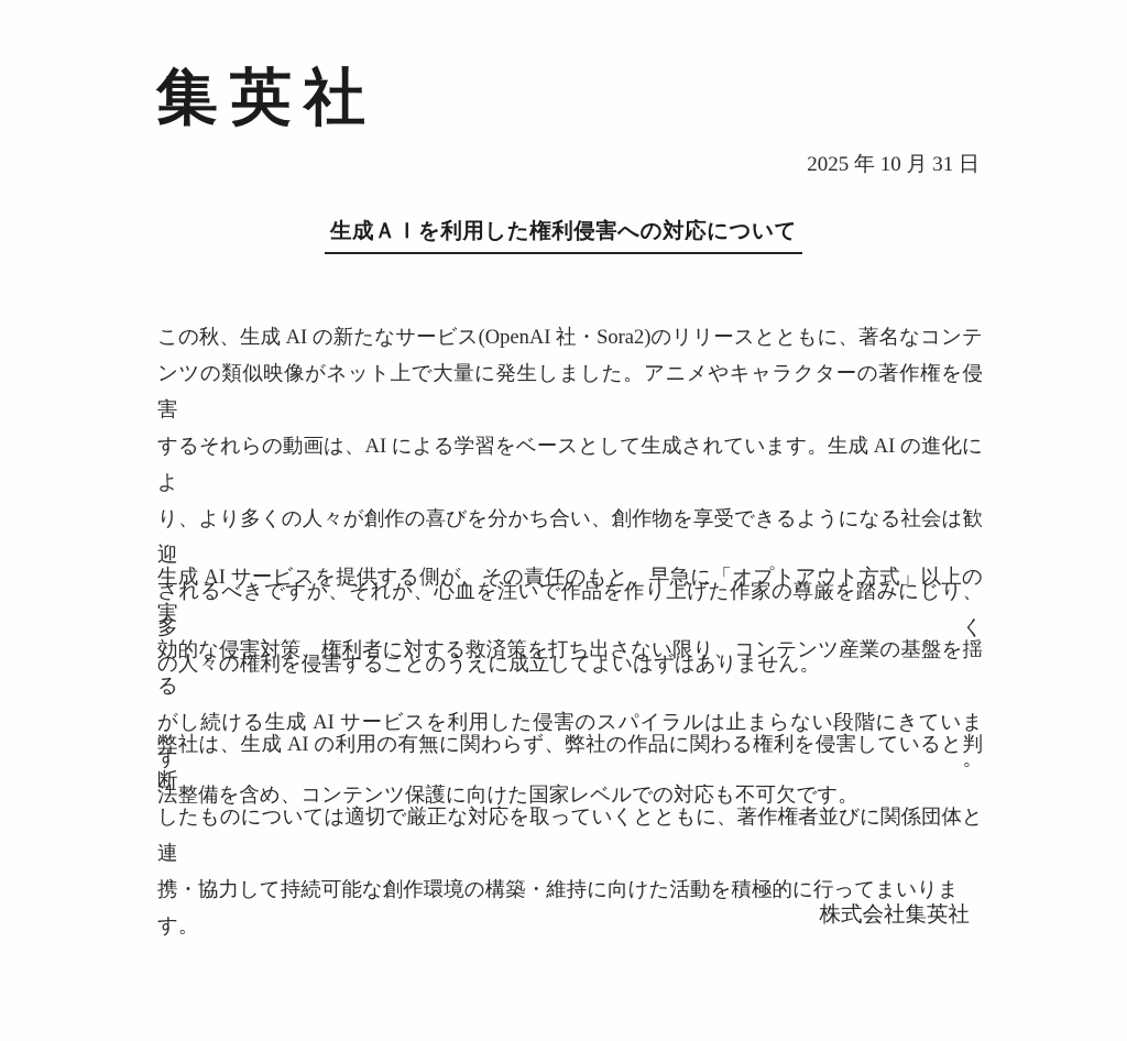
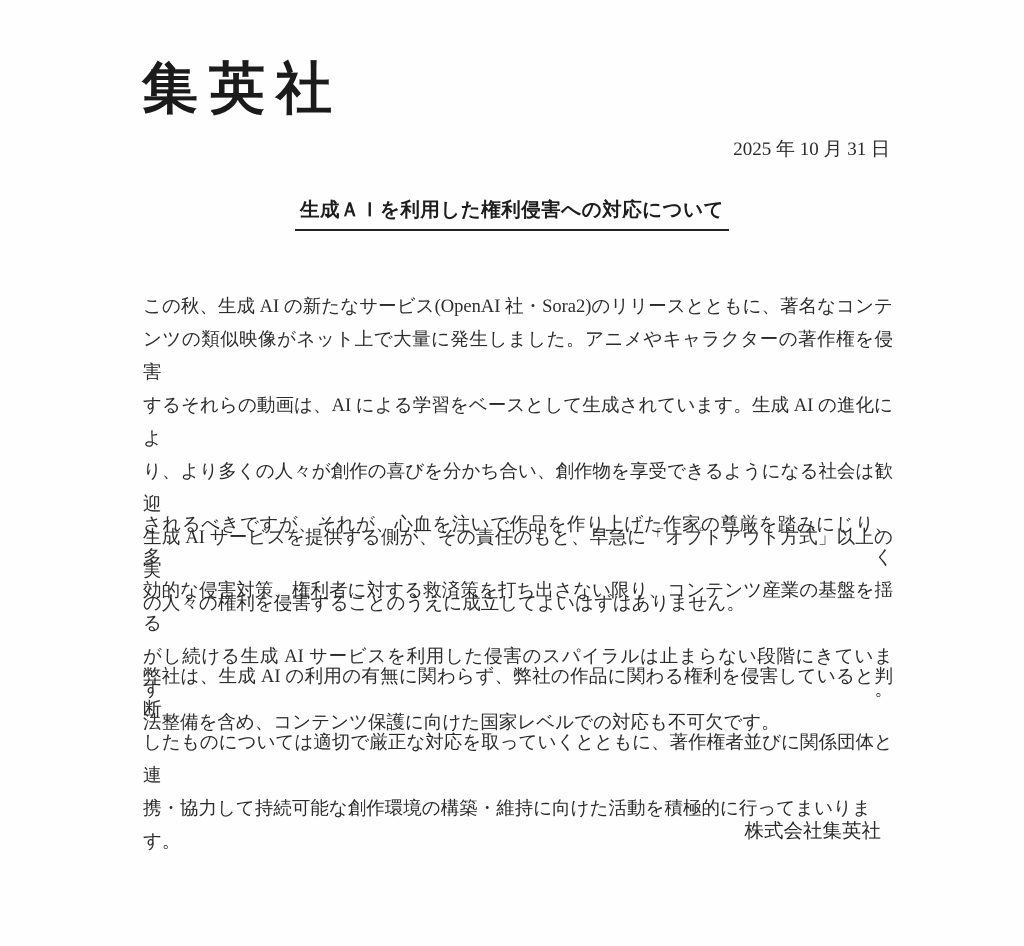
  集英社
  2025 年 10 月 31 日
  生成ＡＩを利用した権利侵害への対応について
  この秋、生成 AI の新たなサービス(OpenAI 社・Sora2)のリリースとともに、著名なコンテ
  ンツの類似映像がネット上で大量に発生しました。アニメやキャラクターの著作権を侵害
  するそれらの動画は、AI による学習をベースとして生成されています。生成 AI の進化によ
  り、より多くの人々が創作の喜びを分かち合い、創作物を享受できるようになる社会は歓迎
- されるべきですが、それが、心血を注いで作品を作り上げた作家の尊厳を踏みにじり、多く
+ 生成 AI サービスを提供する側が、その責任のもと、早急に「オプトアウト方式」以上の実
  の人々の権利を侵害することのうえに成立してよいはずはありません。
- 生成 AI サービスを提供する側が、その責任のもと、早急に「オプトアウト方式」以上の実
+ されるべきですが、それが、心血を注いで作品を作り上げた作家の尊厳を踏みにじり、多く
  効的な侵害対策、権利者に対する救済策を打ち出さない限り、コンテンツ産業の基盤を揺る
  がし続ける生成 AI サービスを利用した侵害のスパイラルは止まらない段階にきています。
  法整備を含め、コンテンツ保護に向けた国家レベルでの対応も不可欠です。
  弊社は、生成 AI の利用の有無に関わらず、弊社の作品に関わる権利を侵害していると判断
  したものについては適切で厳正な対応を取っていくとともに、著作権者並びに関係団体と連
  携・協力して持続可能な創作環境の構築・維持に向けた活動を積極的に行ってまいります。
  株式会社集英社
